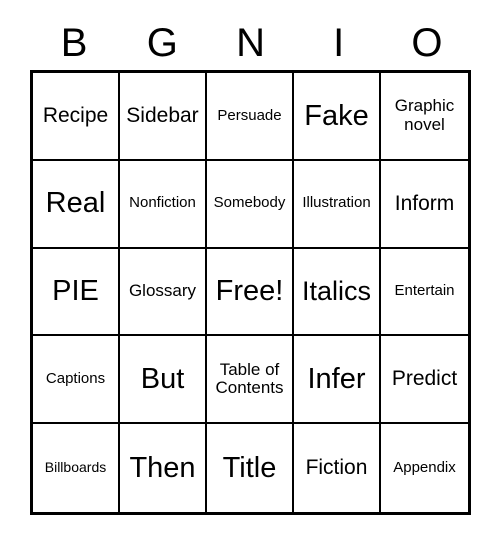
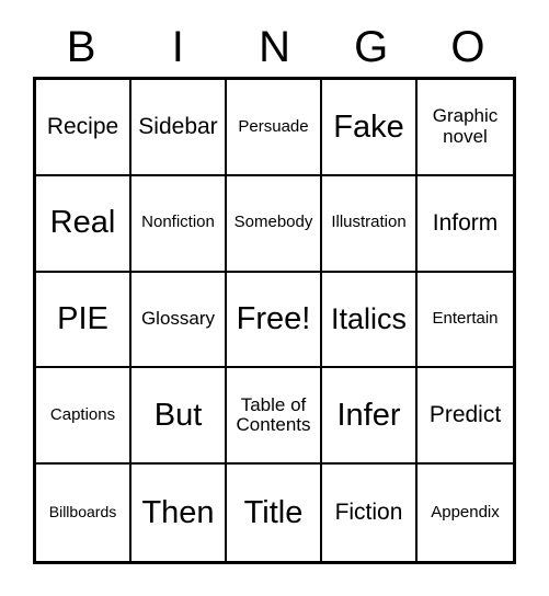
  B
- G
+ I
  N
- I
+ G
  O
  Recipe
  Sidebar
  Persuade
  Fake
  Graphic
  novel
  Real
  Nonfiction
  Somebody
  Illustration
  Inform
  PIE
  Glossary
  Free!
  Italics
  Entertain
  Captions
  But
  Table of
  Contents
  Infer
  Predict
  Billboards
  Then
  Title
  Fiction
  Appendix
